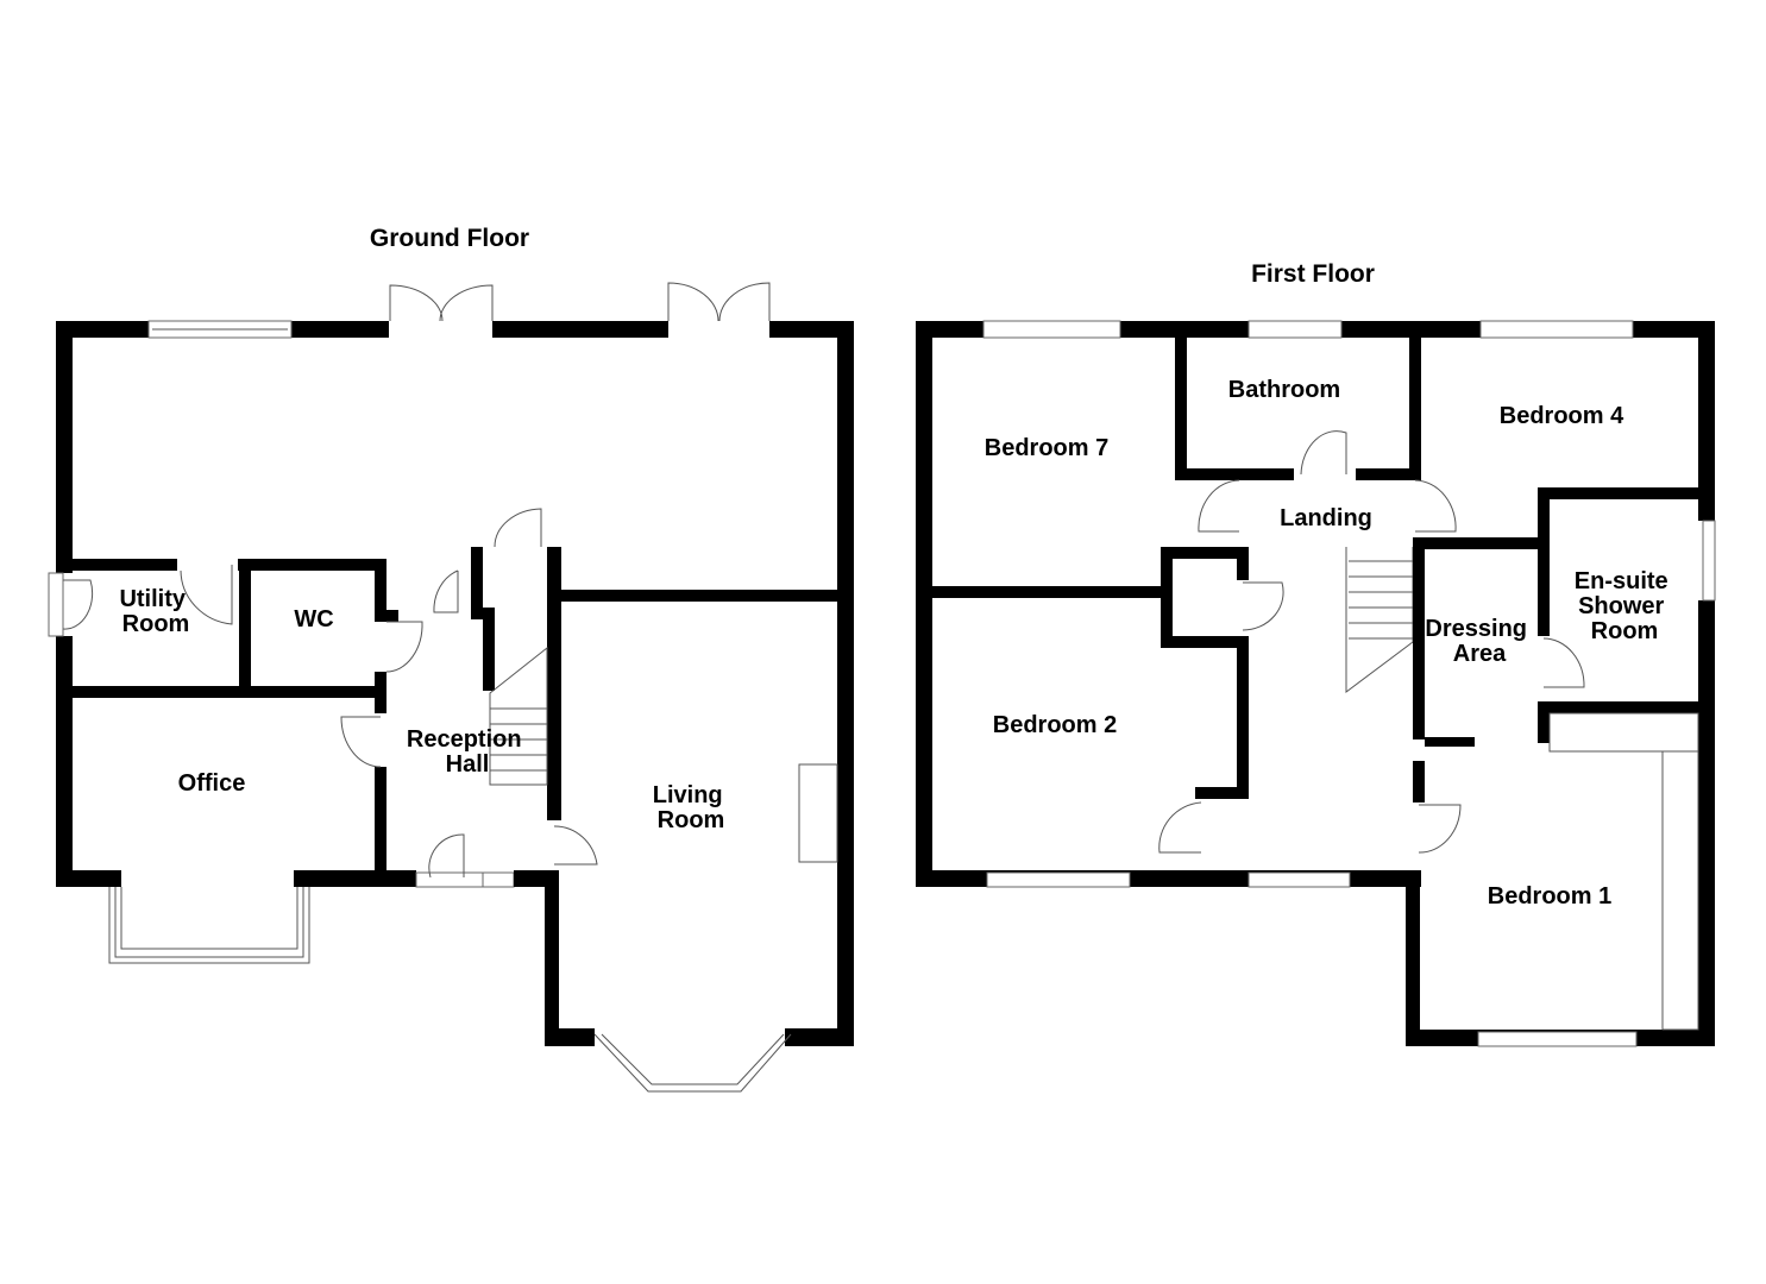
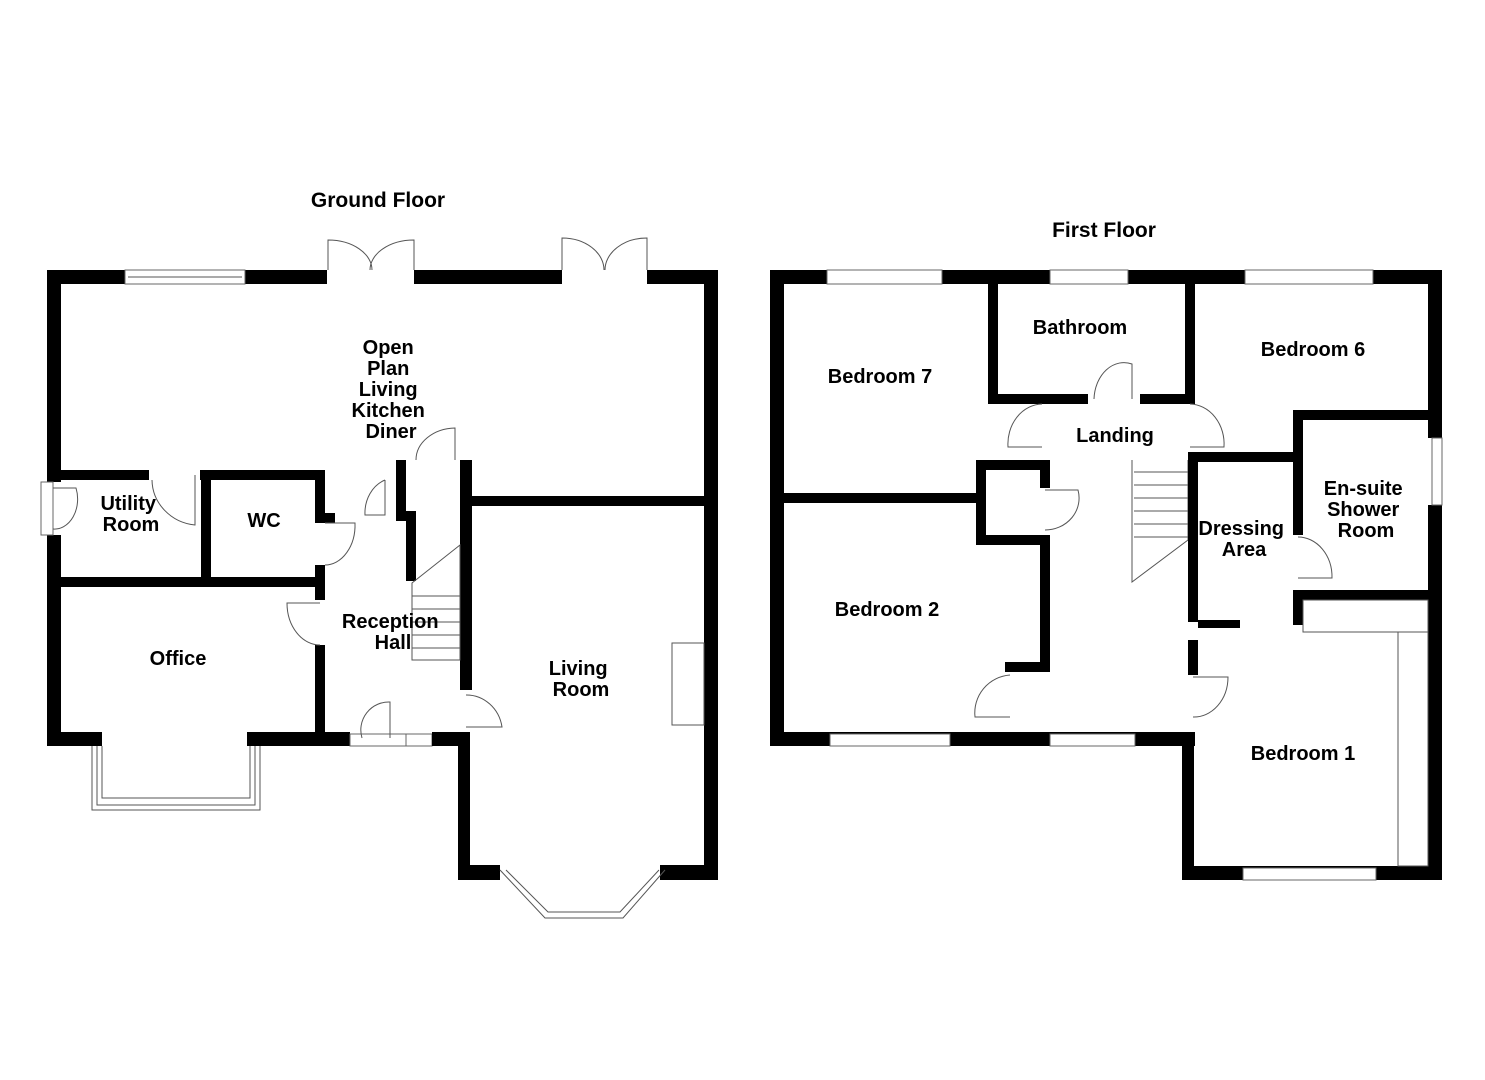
  Ground Floor
+ Open Plan Living Kitchen Diner
  Utility Room
  WC
  Office
  Reception Hall
  Living Room
  First Floor
  Bedroom 7
  Bathroom
- Bedroom 4
+ Bedroom 6
  Landing
  En-suite Shower Room
  Dressing Area
  Bedroom 2
  Bedroom 1
